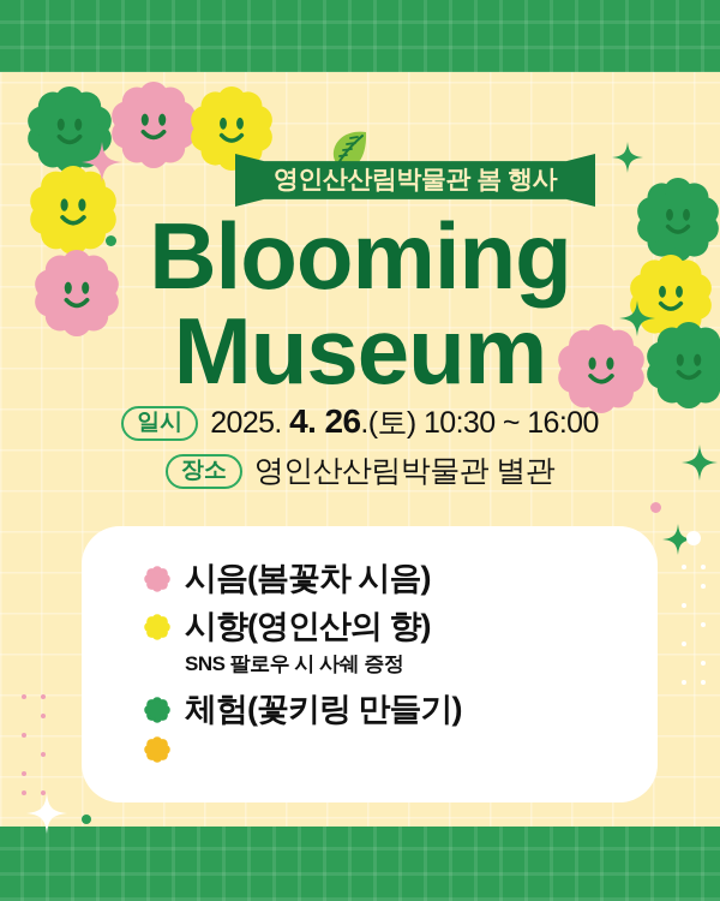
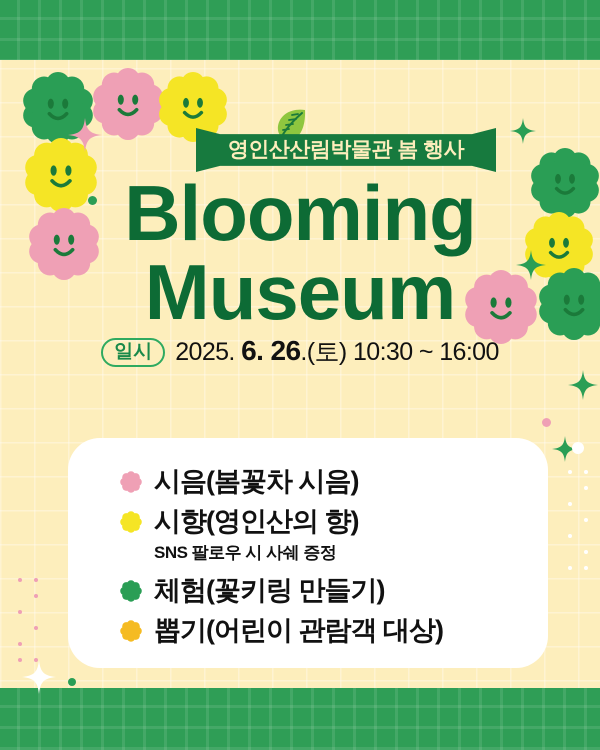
  영인산산림박물관 봄 행사
  Blooming
  Museum
  일시
- 2025. 4. 26.(토) 10:30 ~ 16:00
+ 2025. 6. 26.(토) 10:30 ~ 16:00
- 장소
- 영인산산림박물관 별관
  시음(봄꽃차 시음)
  시향(영인산의 향)
  SNS 팔로우 시 사쉐 증정
  체험(꽃키링 만들기)
+ 뽑기(어린이 관람객 대상)
